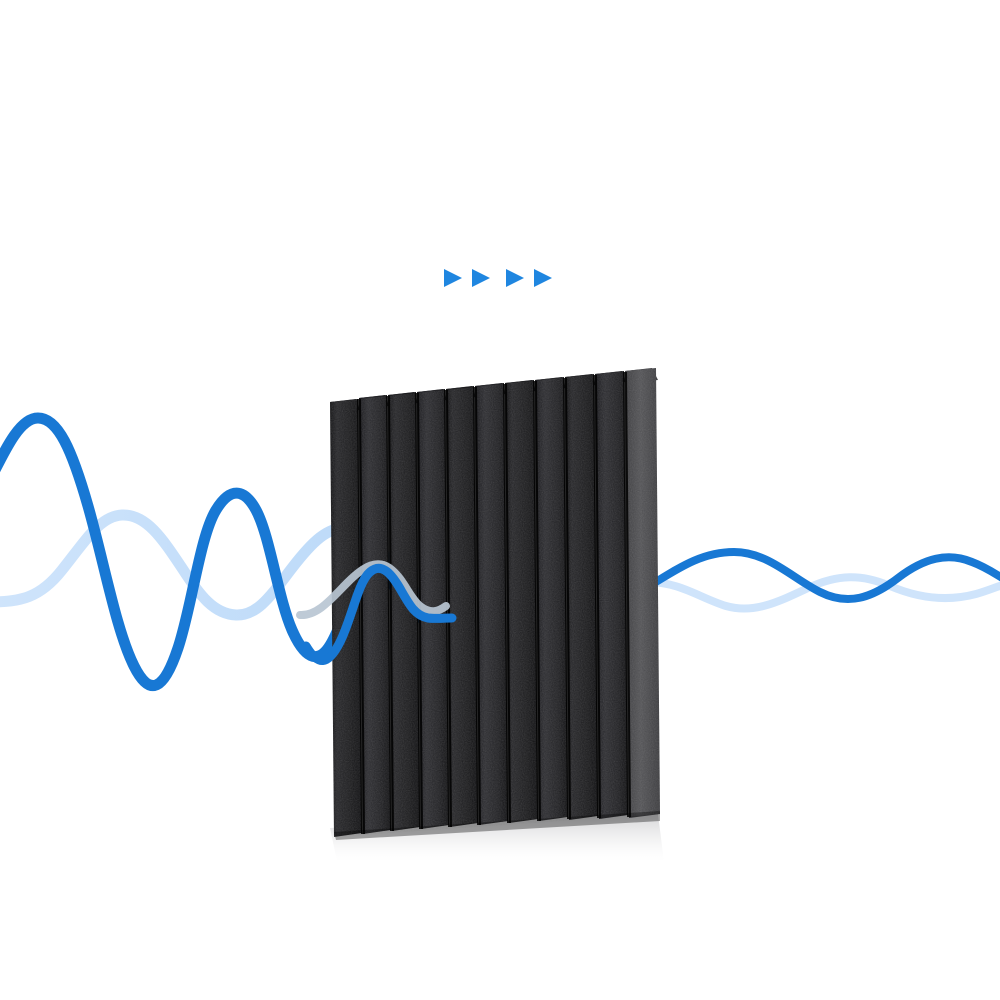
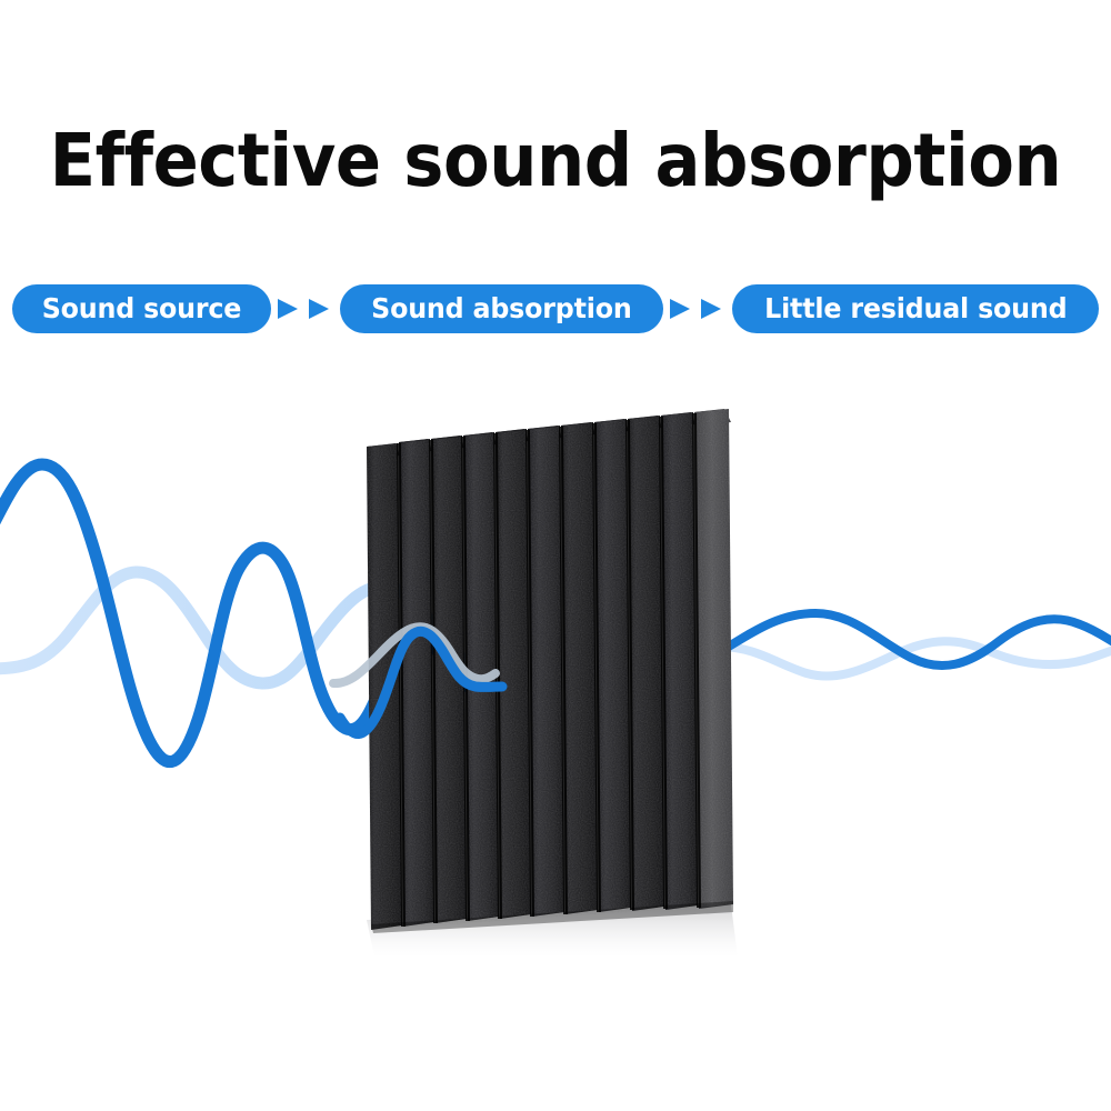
+ Effective sound absorption
+ Sound source
+ Sound absorption
+ Little residual sound
